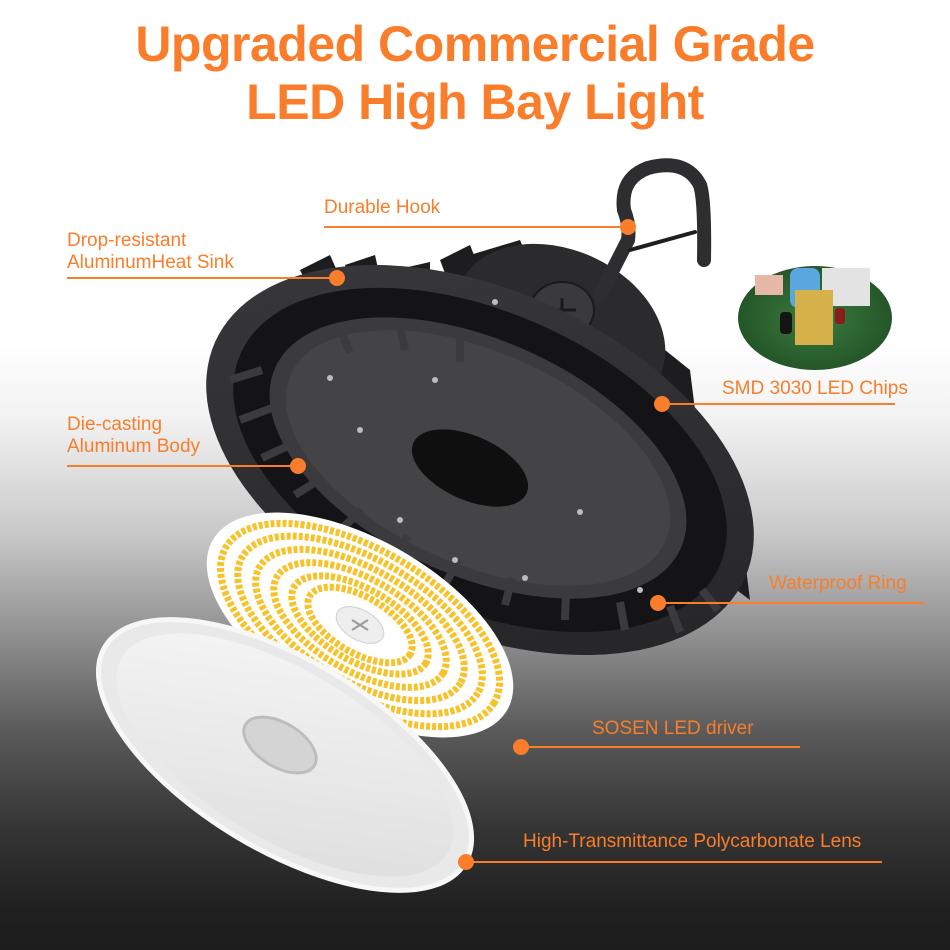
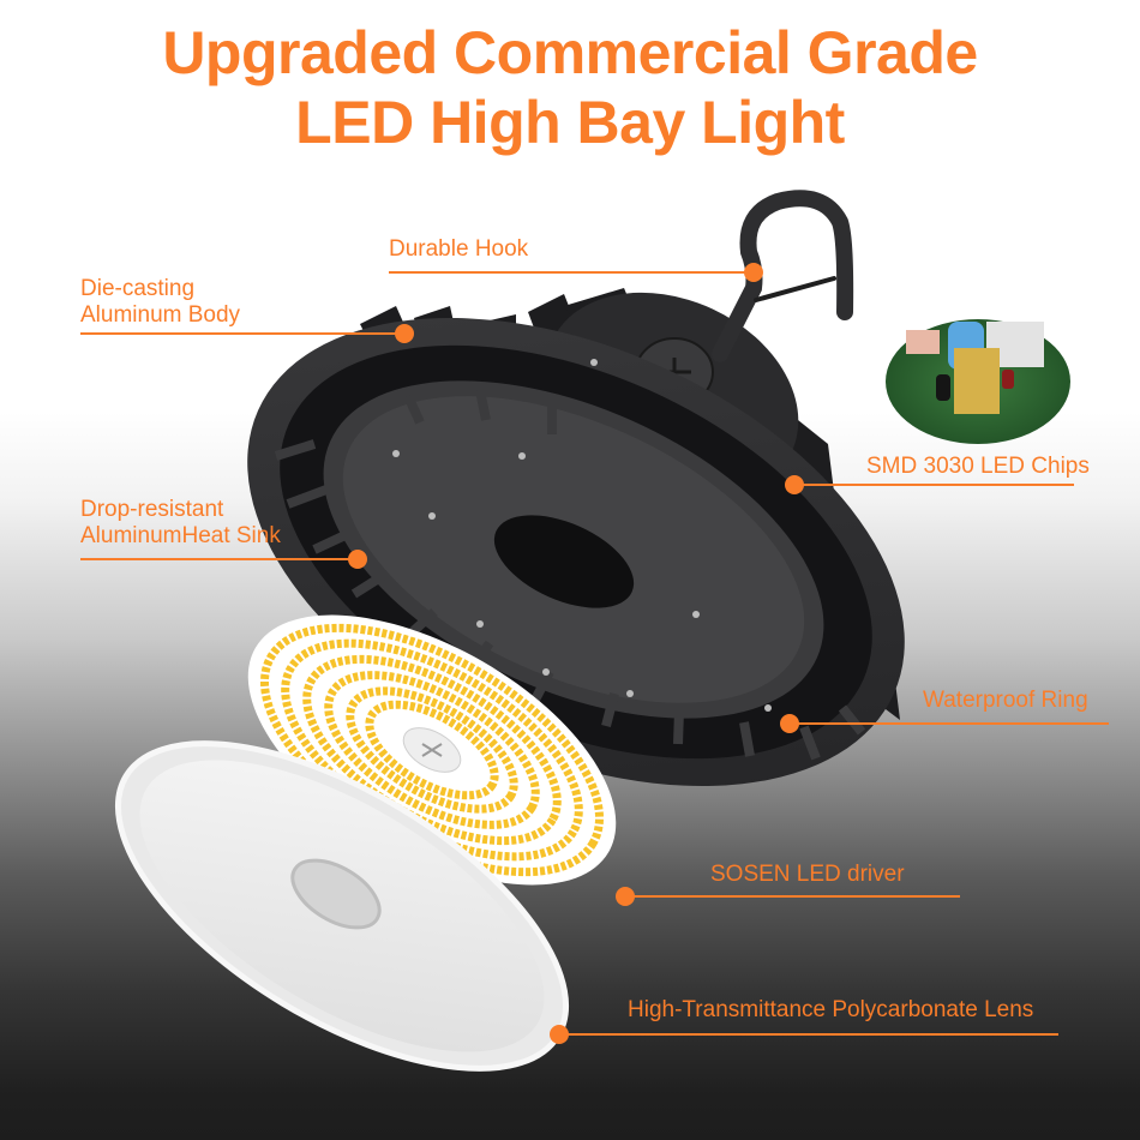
  Upgraded Commercial Grade
  LED High Bay Light
  Durable Hook
- Drop-resistant
+ Die-casting
- AluminumHeat Sink
+ Aluminum Body
- Die-casting
+ Drop-resistant
- Aluminum Body
+ AluminumHeat Sink
  SMD 3030 LED Chips
  Waterproof Ring
  SOSEN LED driver
  High-Transmittance Polycarbonate Lens
